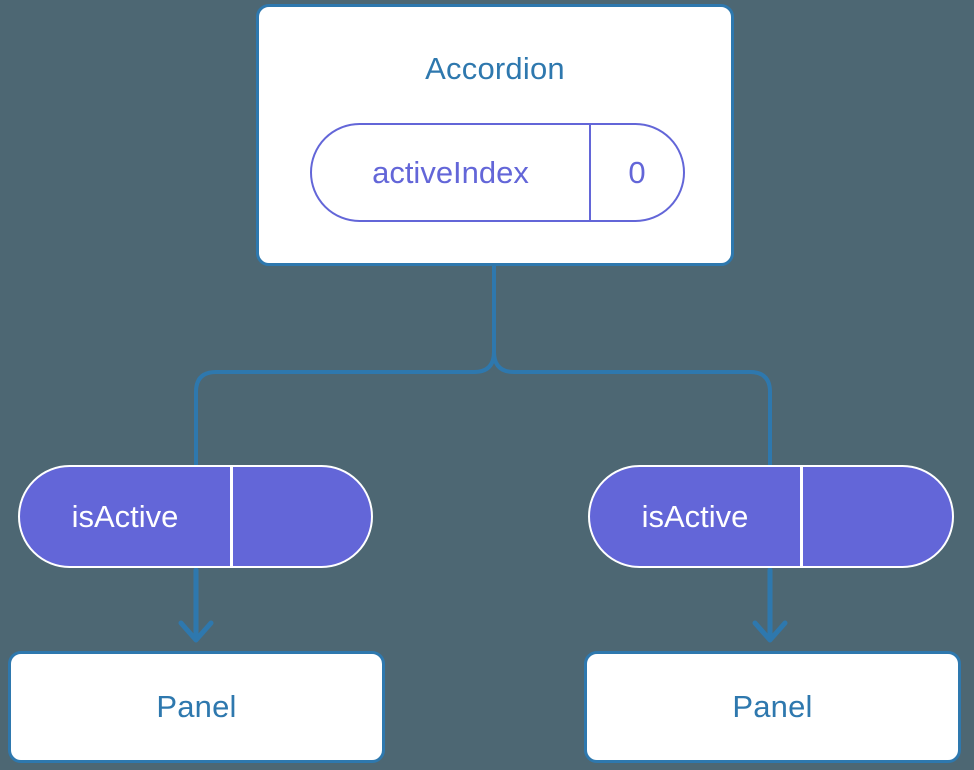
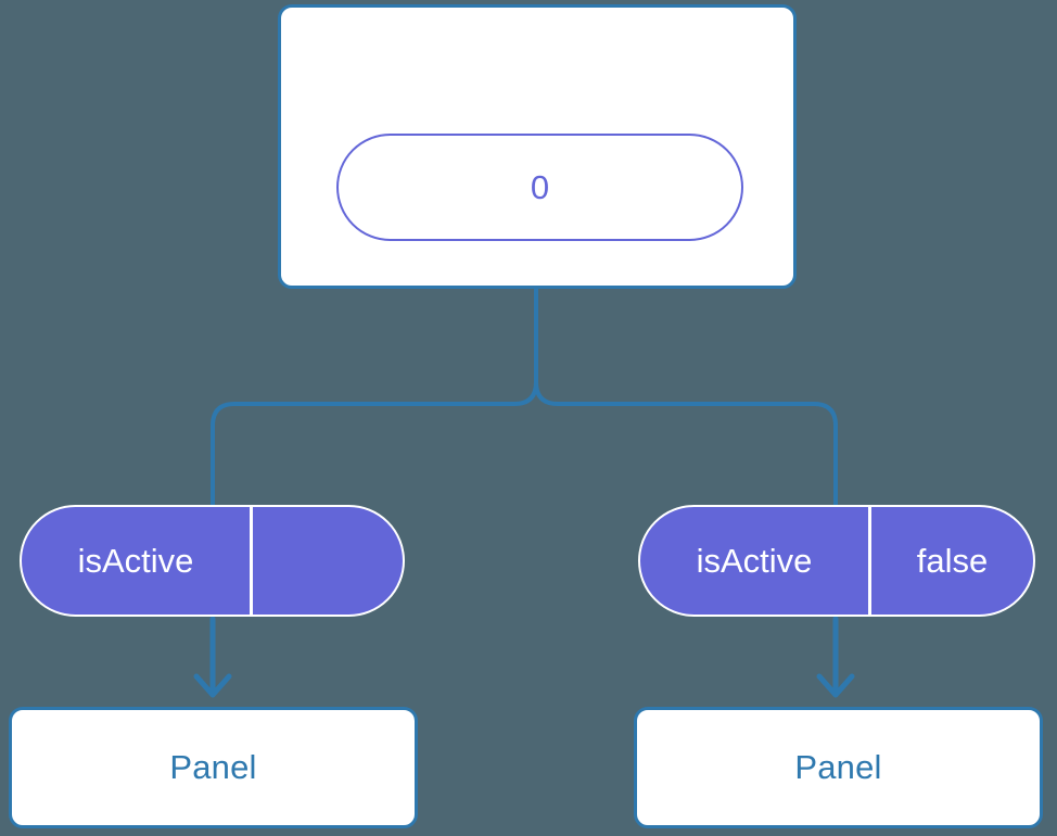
- Accordion
- activeIndex
  0
  isActive
  isActive
+ false
  Panel
  Panel
